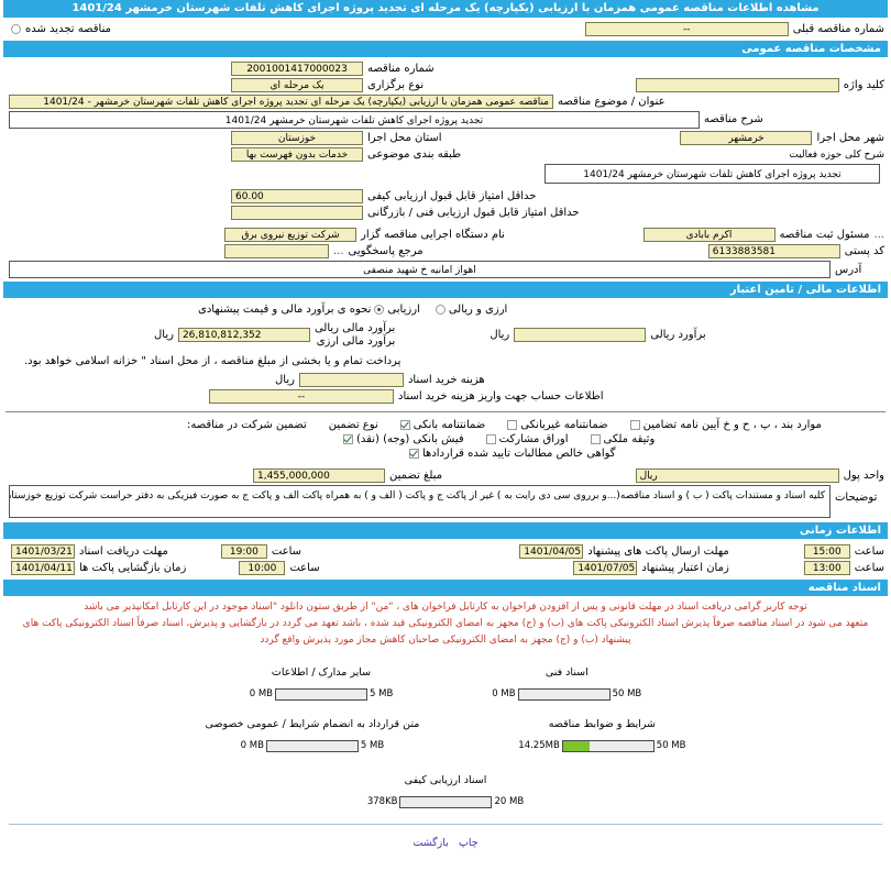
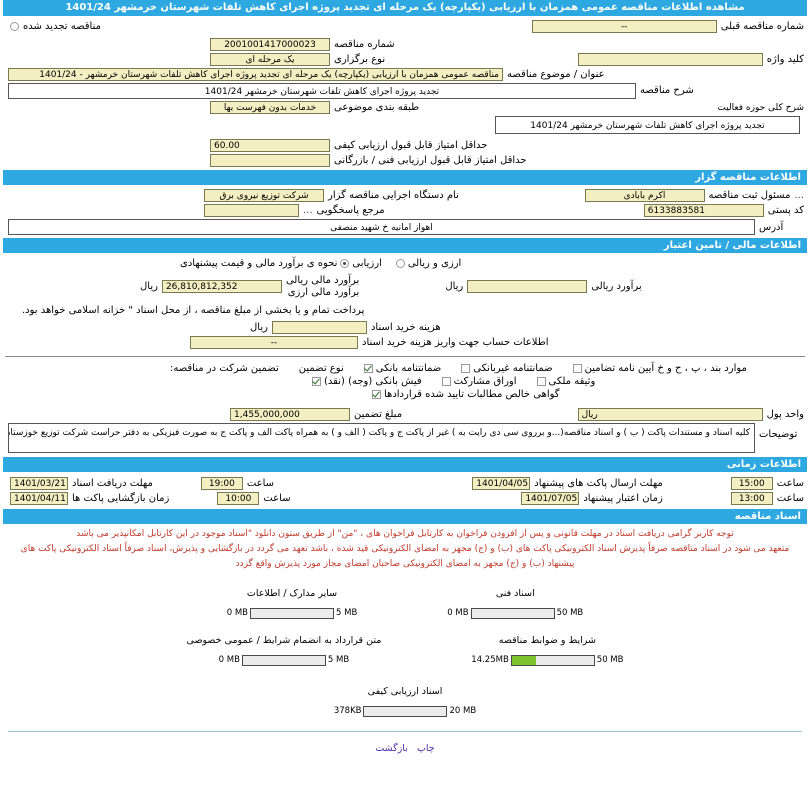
  مشاهده اطلاعات مناقصه عمومی همزمان با ارزیابی (یکپارچه) یک مرحله ای تجدید پروژه اجرای کاهش تلفات شهرستان خرمشهر 1401/24
  شماره مناقصه قبلی
  --
  مناقصه تجدید شده
- مشخصات مناقصه عمومی
  شماره مناقصه
  2001001417000023
  کلید واژه
  نوع برگزاری
  یک مرحله ای
  عنوان / موضوع مناقصه
  مناقصه عمومی همزمان با ارزیابی (یکپارچه) یک مرحله ای تجدید پروژه اجرای کاهش تلفات شهرستان خرمشهر - 1401/24
  شرح مناقصه
  تجدید پروژه اجرای کاهش تلفات شهرستان خرمشهر 1401/24
- شهر محل اجرا
- خرمشهر
- استان محل اجرا
- خوزستان
  شرح کلی حوزه فعالیت
  طبقه بندی موضوعی
  خدمات بدون فهرست بها
  تجدید پروژه اجرای کاهش تلفات شهرستان خرمشهر 1401/24
  حداقل امتیاز قابل قبول ارزیابی کیفی
  60.00
  حداقل امتیاز قابل قبول ارزیابی فنی / بازرگانی
+ اطلاعات مناقصه گزار
  ...
  مسئول ثبت مناقصه
  اکرم بابادی
  نام دستگاه اجرایی مناقصه گزار
  شرکت توزیع نیروی برق
  کد پستی
  6133883581
  مرجع پاسخگویی
  ...
  آدرس
  اهواز امانیه خ شهید منصفی
  اطلاعات مالی / تامین اعتبار
  ارزی و ریالی
  ارزیابی
  نحوه ی برآورد مالی و قیمت پیشنهادی
  برآورد ریالی
  ریال
  برآورد مالی ریالی
  برآورد مالی ارزی
  26,810,812,352
  ریال
  پرداخت تمام و یا بخشی از مبلغ مناقصه ، از محل اسناد " خزانه اسلامی خواهد بود.
  هزینه خرید اسناد
  ریال
  اطلاعات حساب جهت واریز هزینه خرید اسناد
  --
  موارد بند ، پ ، ح و خ آیین نامه تضامین
  ضمانتنامه غیربانکی
  ضمانتنامه بانکی
  نوع تضمین
  تضمین شرکت در مناقصه:
  وثیقه ملکی
  اوراق مشارکت
  فیش بانکی (وجه) (نقد)
  گواهی خالص مطالبات تایید شده قراردادها
  واحد پول
  ریال
  مبلغ تضمین
  1,455,000,000
  توضیحات
  کلیه اسناد و مستندات پاکت ( ب ) و اسناد مناقصه(...و برروی سی دی رایت به ) غیر از پاکت ج و پاکت ( الف و ) به همراه پاکت الف و پاکت ج به صورت فیزیکی به دفتر حراست شرکت توزیع خوزستان
  اطلاعات زمانی
  ساعت
  15:00
  مهلت ارسال پاکت های پیشنهاد
  1401/04/05
  ساعت
  19:00
  مهلت دریافت اسناد
  1401/03/21
  ساعت
  13:00
  زمان اعتبار پیشنهاد
  1401/07/05
  ساعت
  10:00
  زمان بازگشایی پاکت ها
  1401/04/11
  اسناد مناقصه
  توجه کاربر گرامی دریافت اسناد در مهلت قانونی و پس از افزودن فراخوان به کارتابل فراخوان های ، "من" از طریق ستون دانلود "اسناد موجود در این کارتابل امکانپذیر می باشد
  متعهد می شود در اسناد مناقصه صرفاً پذیرش اسناد الکترونیکی پاکت های (ب) و (ج) مجهز به امضای الکترونیکی قید شده ، باشد تعهد می گردد در بازگشایی و پذیرش، اسناد صرفاً اسناد الکترونیکی پاکت های
- پیشنهاد (ب) و (ج) مجهز به امضای الکترونیکی صاحبان کاهش مجاز مورد پذیرش واقع گردد
+ پیشنهاد (ب) و (ج) مجهز به امضای الکترونیکی صاحبان امضای مجاز مورد پذیرش واقع گردد
  اسناد فنی
  0 MB
  50 MB
  سایر مدارک / اطلاعات
  0 MB
  5 MB
  شرایط و ضوابط مناقصه
  14.25MB
  50 MB
  متن قرارداد به انضمام شرایط / عمومی خصوصی
  0 MB
  5 MB
  اسناد ارزیابی کیفی
  378KB
  20 MB
  چاپ بازگشت
